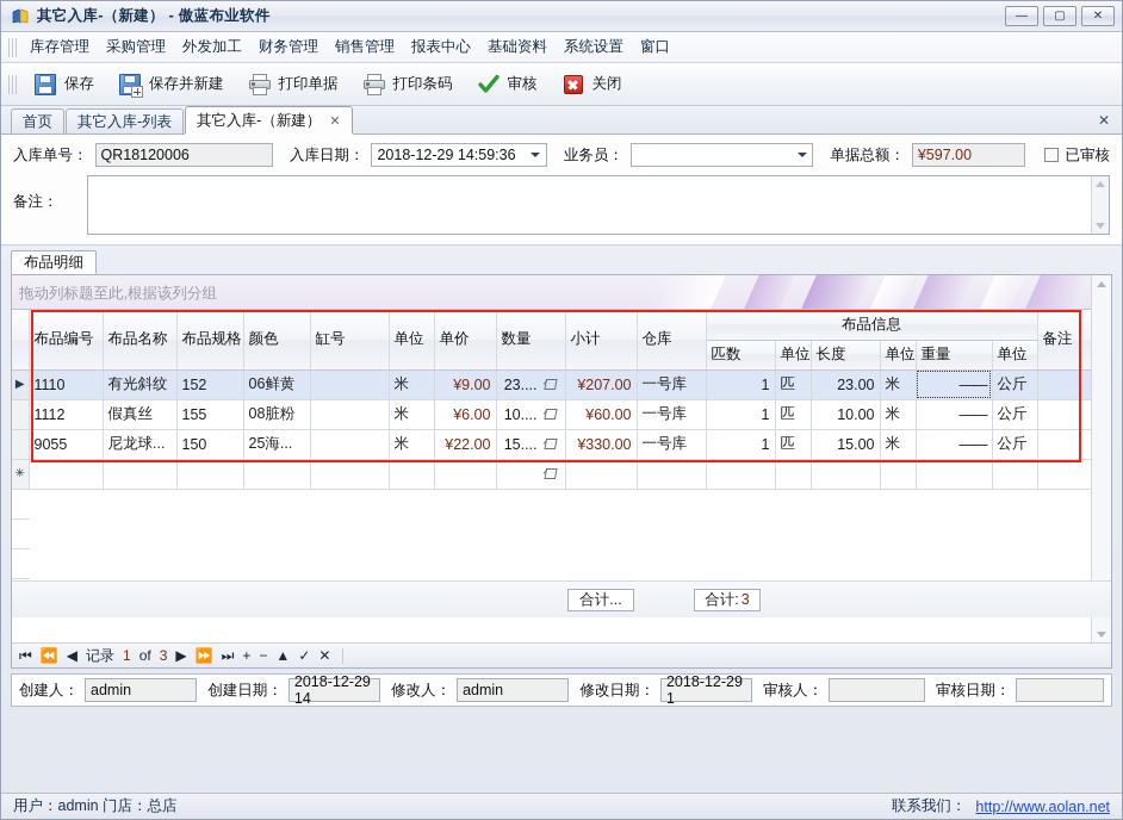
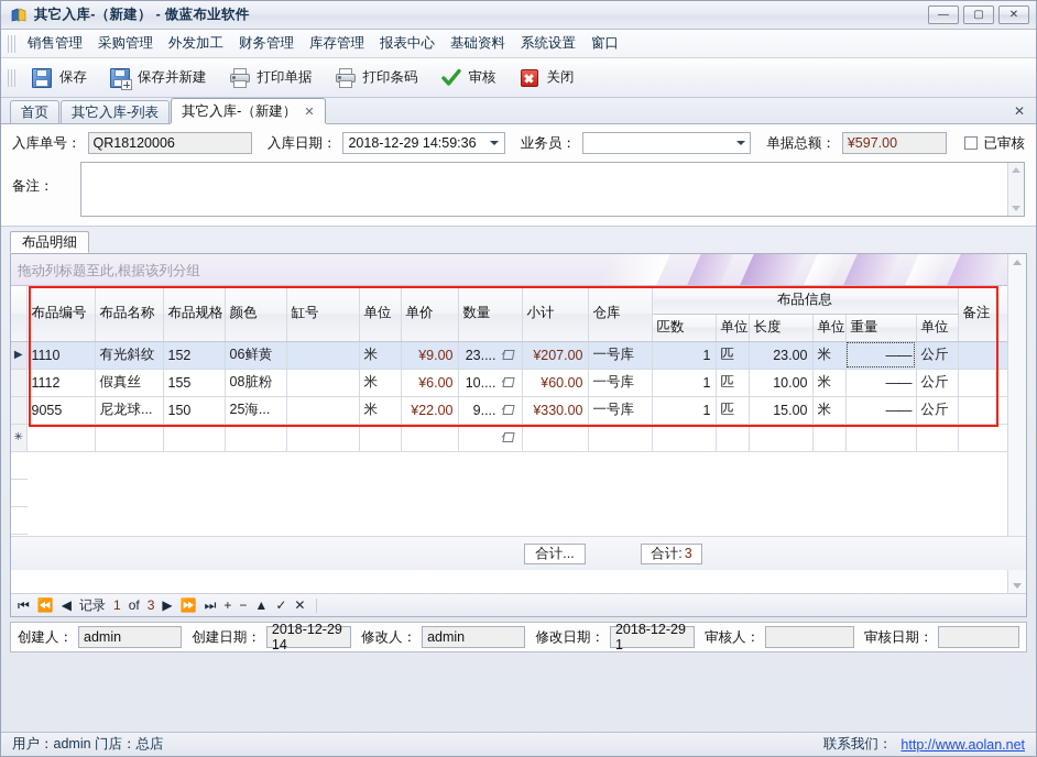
  其它入库-（新建） - 傲蓝布业软件
  —
  ▢
  ✕
- 库存管理
+ 销售管理
  采购管理
  外发加工
  财务管理
- 销售管理
+ 库存管理
  报表中心
  基础资料
  系统设置
  窗口
  保存
  保存并新建
  打印单据
  打印条码
  审核
  关闭
  首页
  其它入库-列表
  其它入库-（新建）
  ✕
  ✕
  入库单号：
  QR18120006
  入库日期：
  2018-12-29 14:59:36
  业务员：
  单据总额：
  ¥597.00
  已审核
  备注：
  布品明细
  拖动列标题至此,根据该列分组
  	布品编号	布品名称	布品规格	颜色	缸号	单位	单价	数量	小计	仓库	布品信息	备注
  匹数	单位	长度	单位	重量	单位
  ▶	1110	有光斜纹	152	06鲜黄		米	¥9.00	23....	¥207.00	一号库	1	匹	23.00	米	——	公斤
  	1112	假真丝	155	08脏粉		米	¥6.00	10....	¥60.00	一号库	1	匹	10.00	米	——	公斤
- 	9055	尼龙球...	150	25海...		米	¥22.00	15....	¥330.00	一号库	1	匹	15.00	米	——	公斤
+ 	9055	尼龙球...	150	25海...		米	¥22.00	9....	¥330.00	一号库	1	匹	15.00	米	——	公斤
  ✳
  合计...
  合计:
  3
  ⏮
  ⏪
  ◀
  记录
  1
  of
  3
  ▶
  ⏩
  ⏭
  +
  −
  ▲
  ✓
  ✕
  创建人：
  admin
  创建日期：
  2018-12-29 14
  修改人：
  admin
  修改日期：
  2018-12-29 1
  审核人：
  审核日期：
  用户：admin 门店：总店
  联系我们：
  http://www.aolan.net
